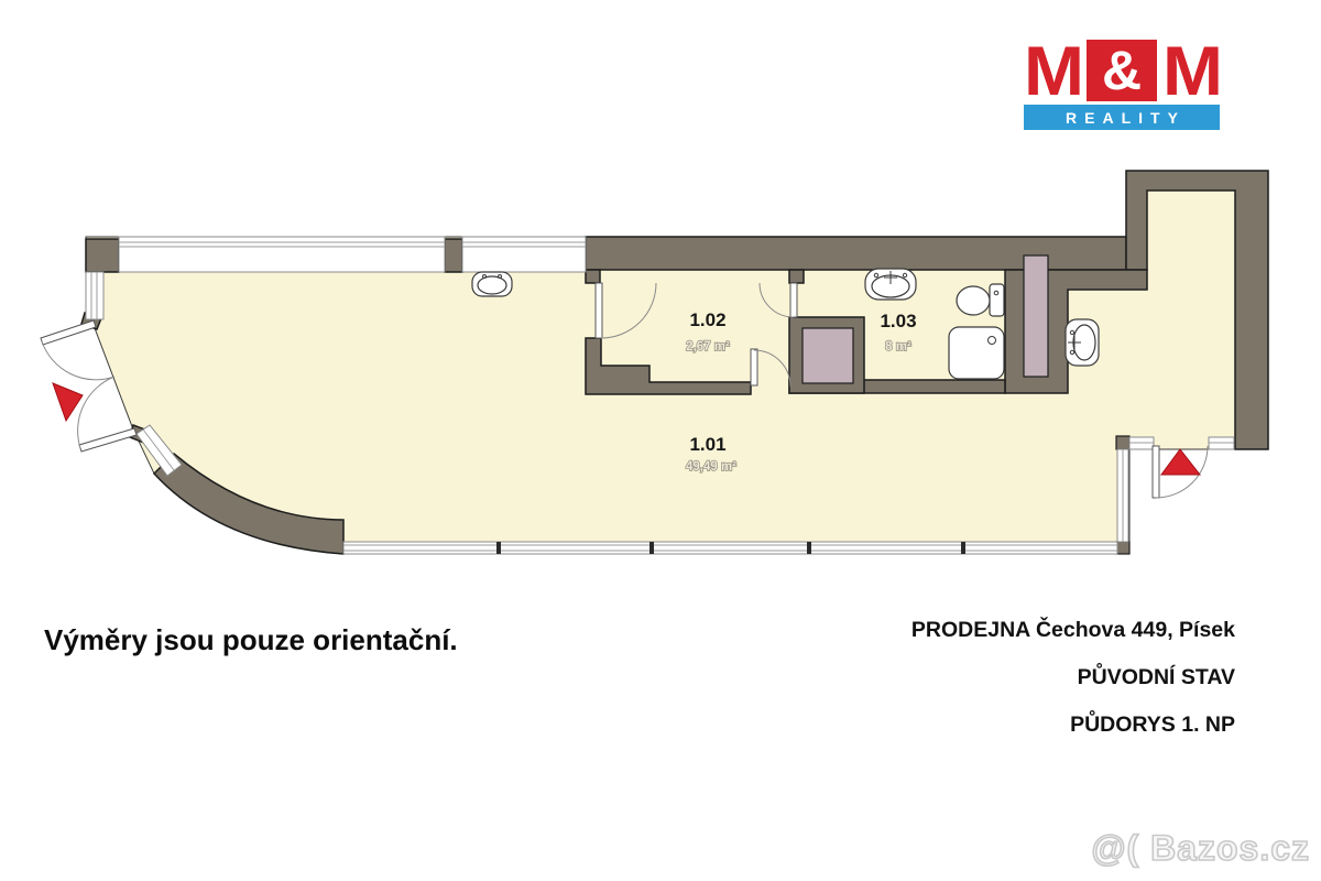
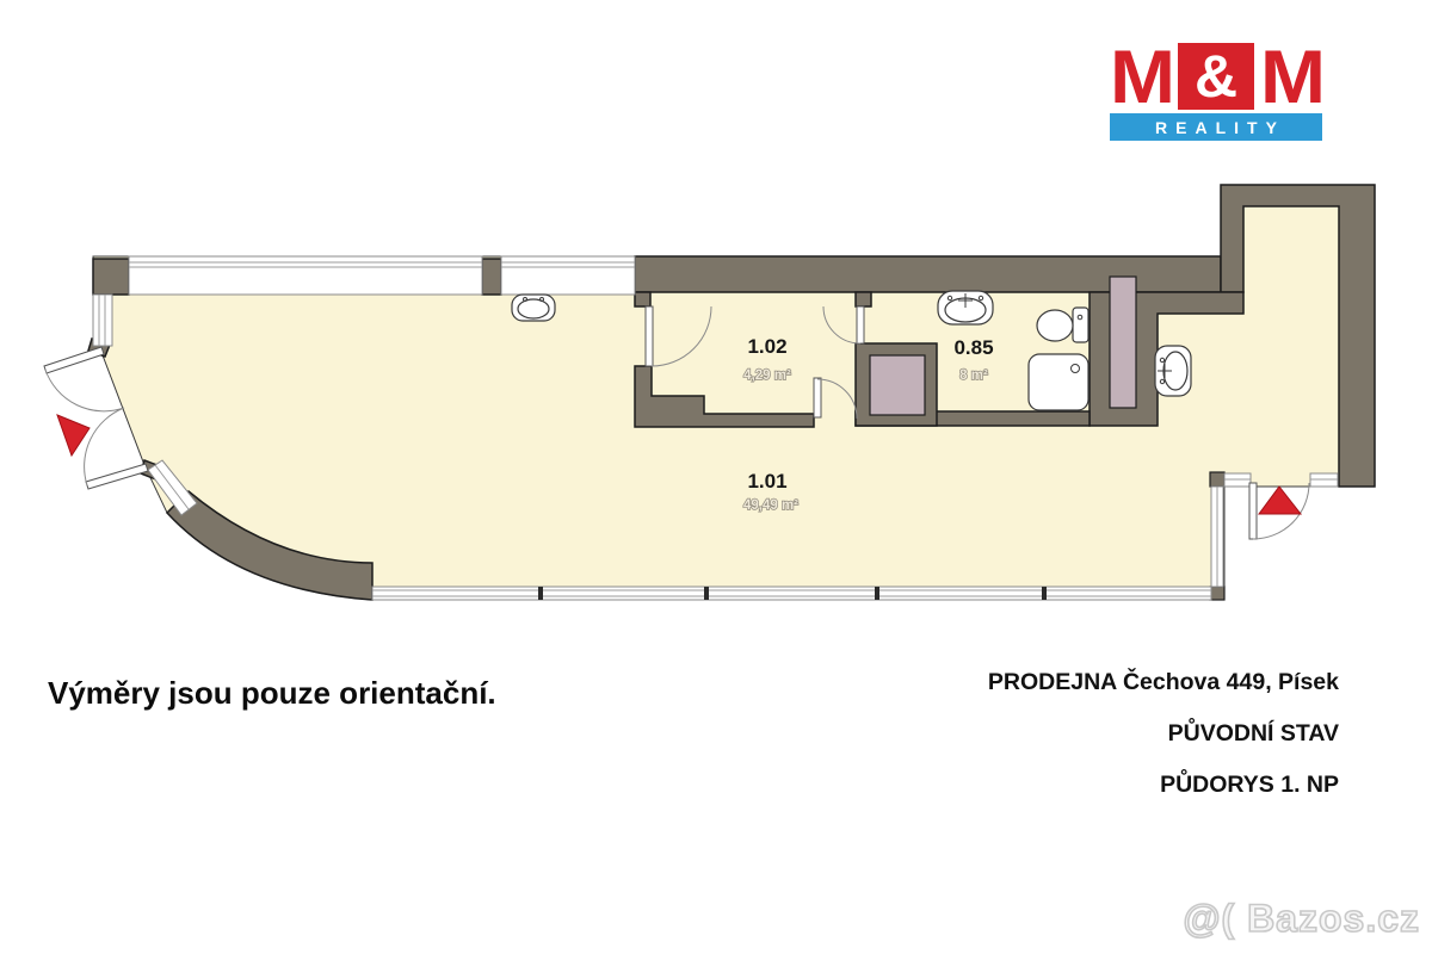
  M
  &
  M
  REALITY
  1.01
  49,49 m²
  1.02
- 2,67 m²
+ 4,29 m²
- 1.03
+ 0.85
  8 m²
  Výměry jsou pouze orientační.
  PRODEJNA Čechova 449, Písek
  PŮVODNÍ STAV
  PŮDORYS 1. NP
  @( Bazos.cz
